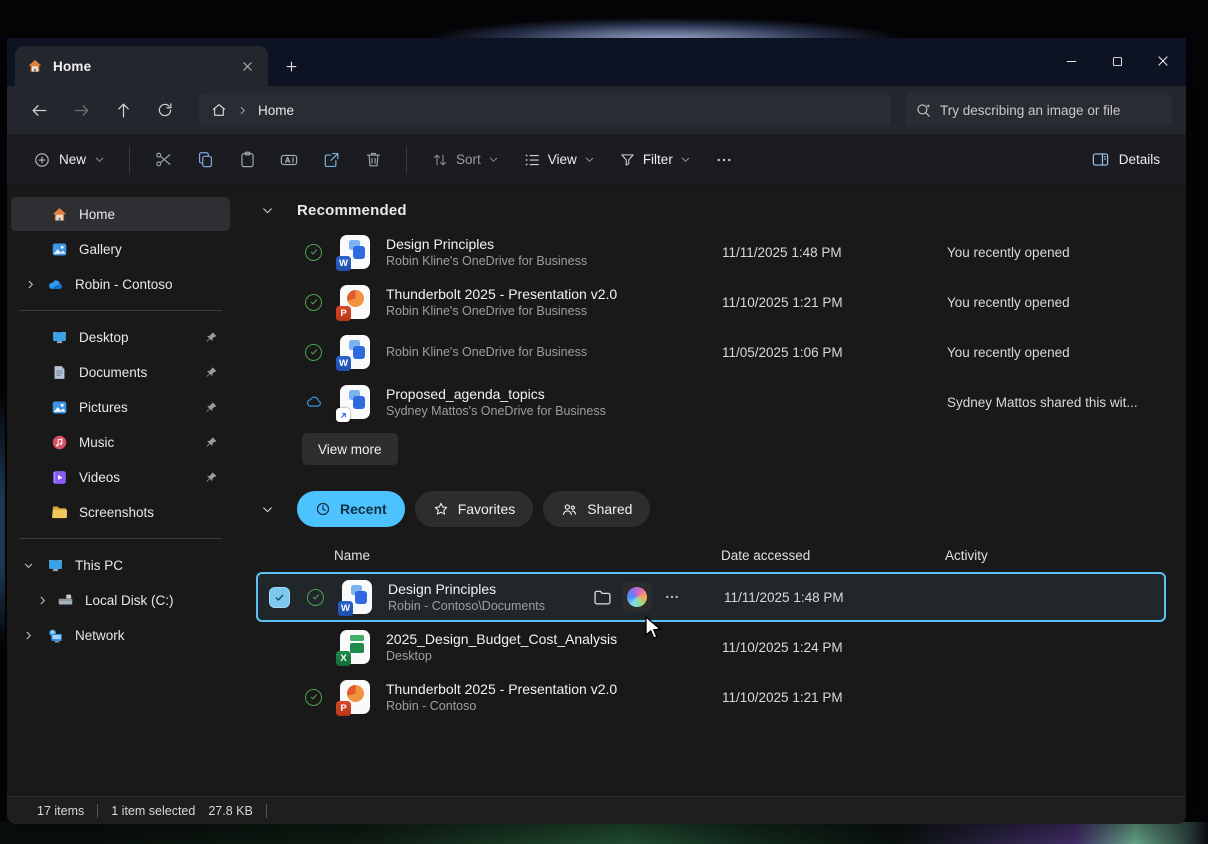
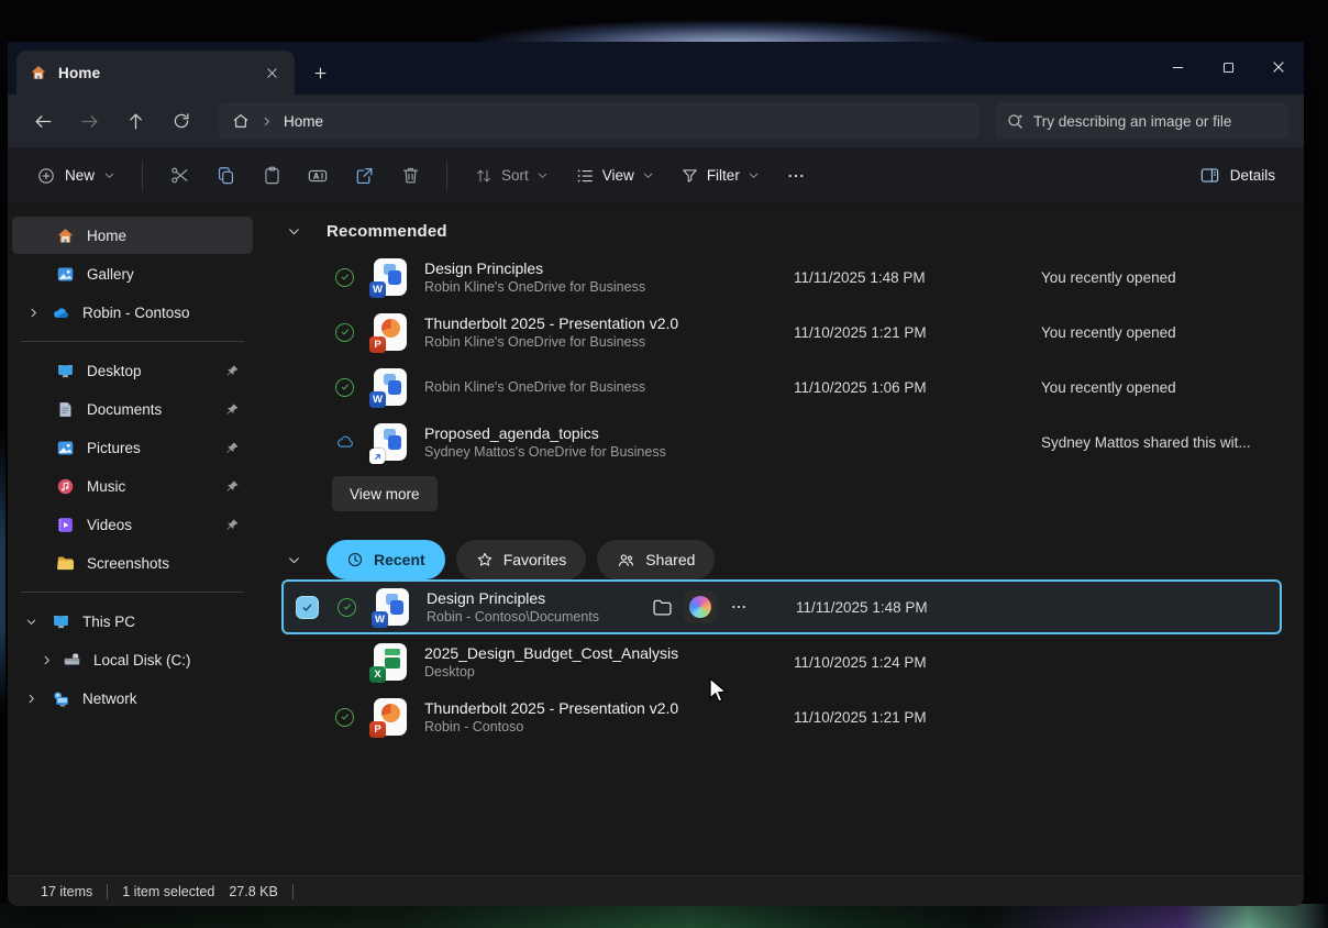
  Home
  Home
  Try describing an image or file
  New
  Sort
  View
  Filter
  Details
  Home
  Gallery
  Robin - Contoso
  Desktop
  Documents
  Pictures
  Music
  Videos
  Screenshots
  This PC
  Local Disk (C:)
  Network
  Recommended
  W
  Design Principles
  Robin Kline's OneDrive for Business
  11/11/2025 1:48 PM
  You recently opened
  P
  Thunderbolt 2025 - Presentation v2.0
  Robin Kline's OneDrive for Business
  11/10/2025 1:21 PM
  You recently opened
  W
  Robin Kline's OneDrive for Business
- 11/05/2025 1:06 PM
+ 11/10/2025 1:06 PM
  You recently opened
  Proposed_agenda_topics
  Sydney Mattos's OneDrive for Business
  Sydney Mattos shared this wit...
  View more
  Recent
  Favorites
  Shared
- Name
- Date accessed
- Activity
  W
  Design Principles
  Robin - Contoso\Documents
  11/11/2025 1:48 PM
  X
  2025_Design_Budget_Cost_Analysis
  Desktop
  11/10/2025 1:24 PM
  P
  Thunderbolt 2025 - Presentation v2.0
  Robin - Contoso
  11/10/2025 1:21 PM
  17 items
  1 item selected
  27.8 KB
